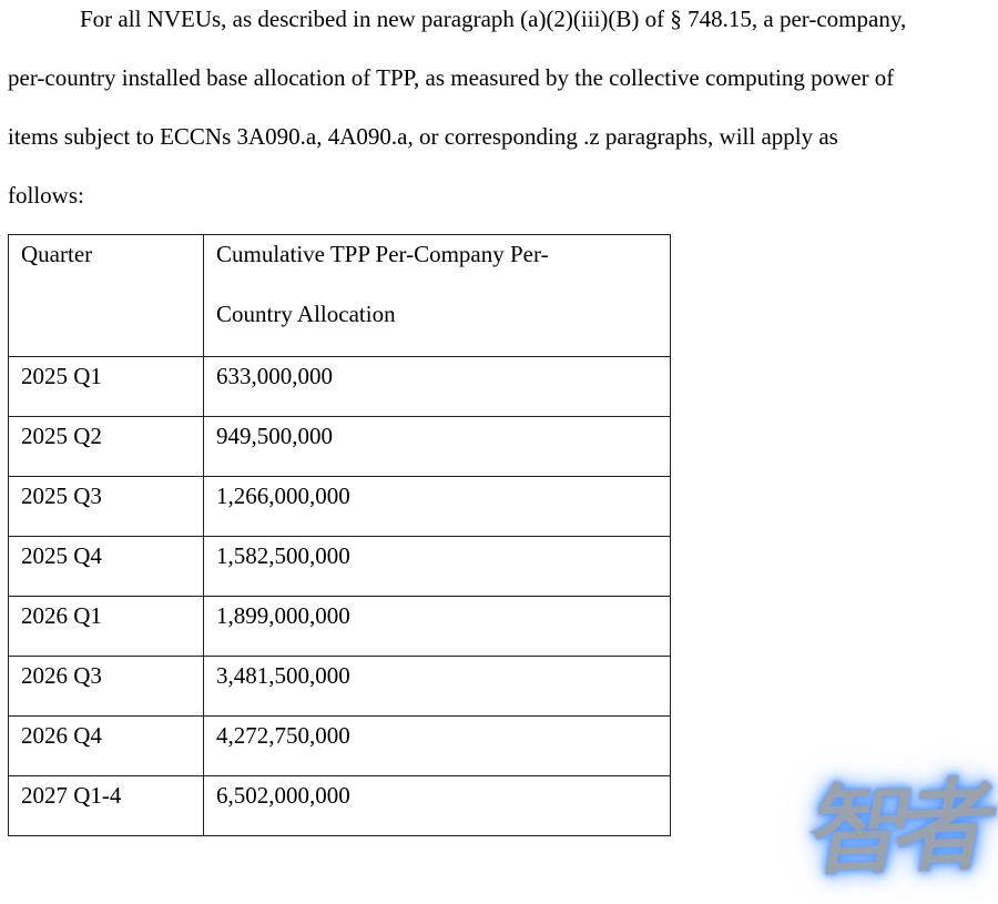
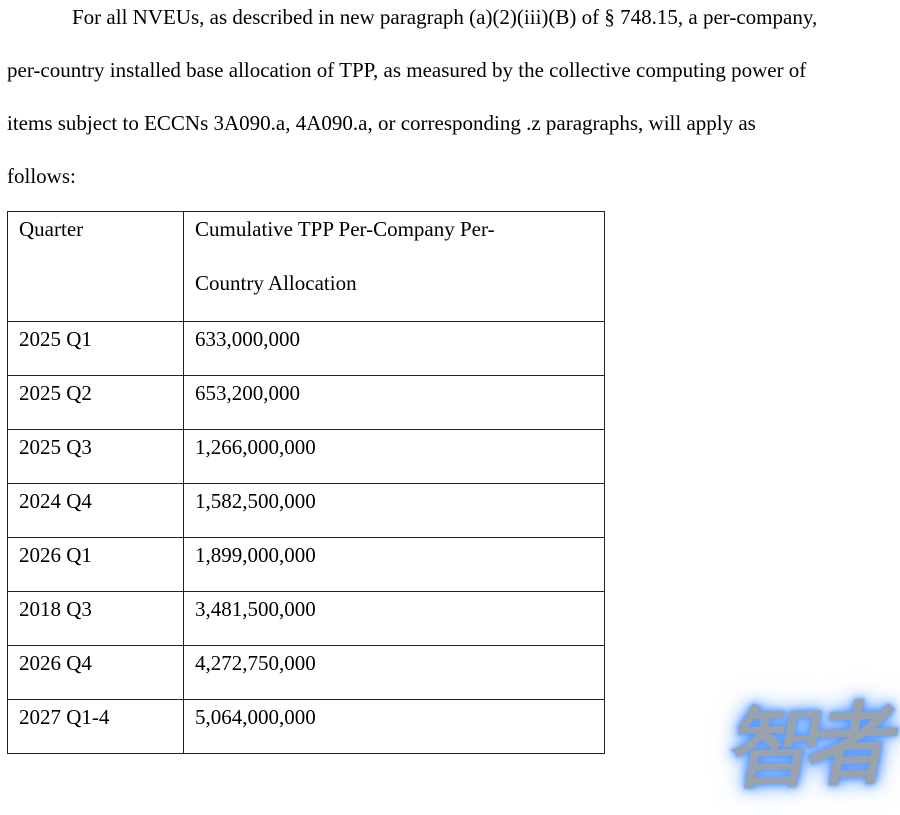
  For all NVEUs, as described in new paragraph (a)(2)(iii)(B) of § 748.15, a per-company,
  per-country installed base allocation of TPP, as measured by the collective computing power of
  items subject to ECCNs 3A090.a, 4A090.a, or corresponding .z paragraphs, will apply as
  follows:
  Quarter	Cumulative TPP Per-Company Per- Country Allocation
  2025 Q1	633,000,000
- 2025 Q2	949,500,000
+ 2025 Q2	653,200,000
  2025 Q3	1,266,000,000
- 2025 Q4	1,582,500,000
+ 2024 Q4	1,582,500,000
  2026 Q1	1,899,000,000
- 2026 Q3	3,481,500,000
+ 2018 Q3	3,481,500,000
  2026 Q4	4,272,750,000
- 2027 Q1-4	6,502,000,000
+ 2027 Q1-4	5,064,000,000
